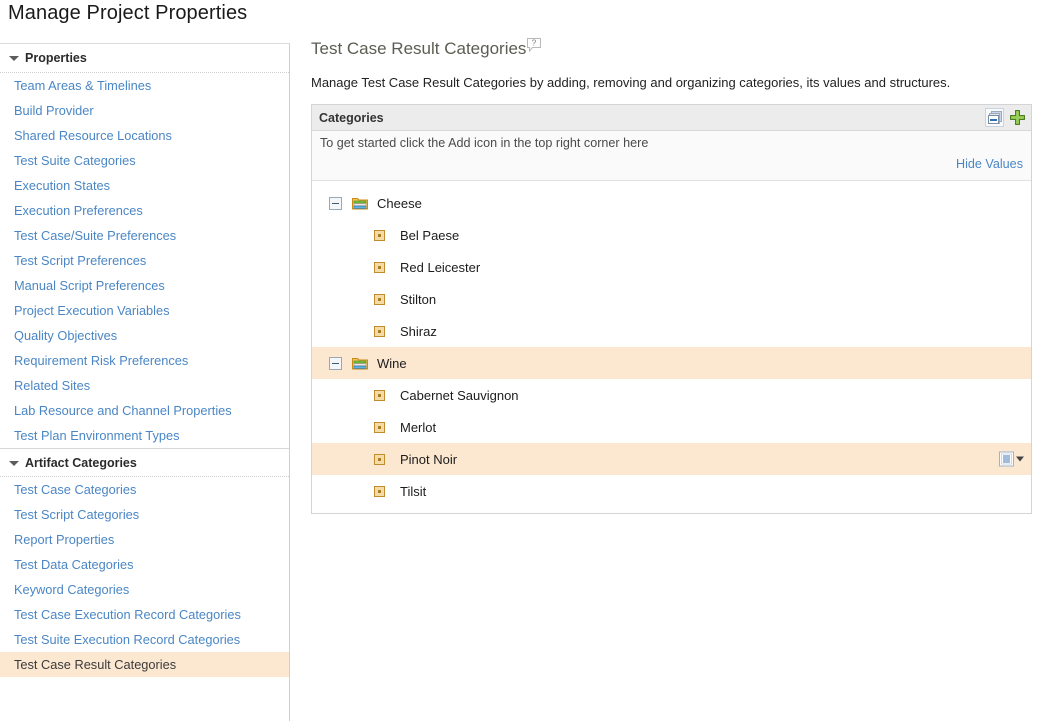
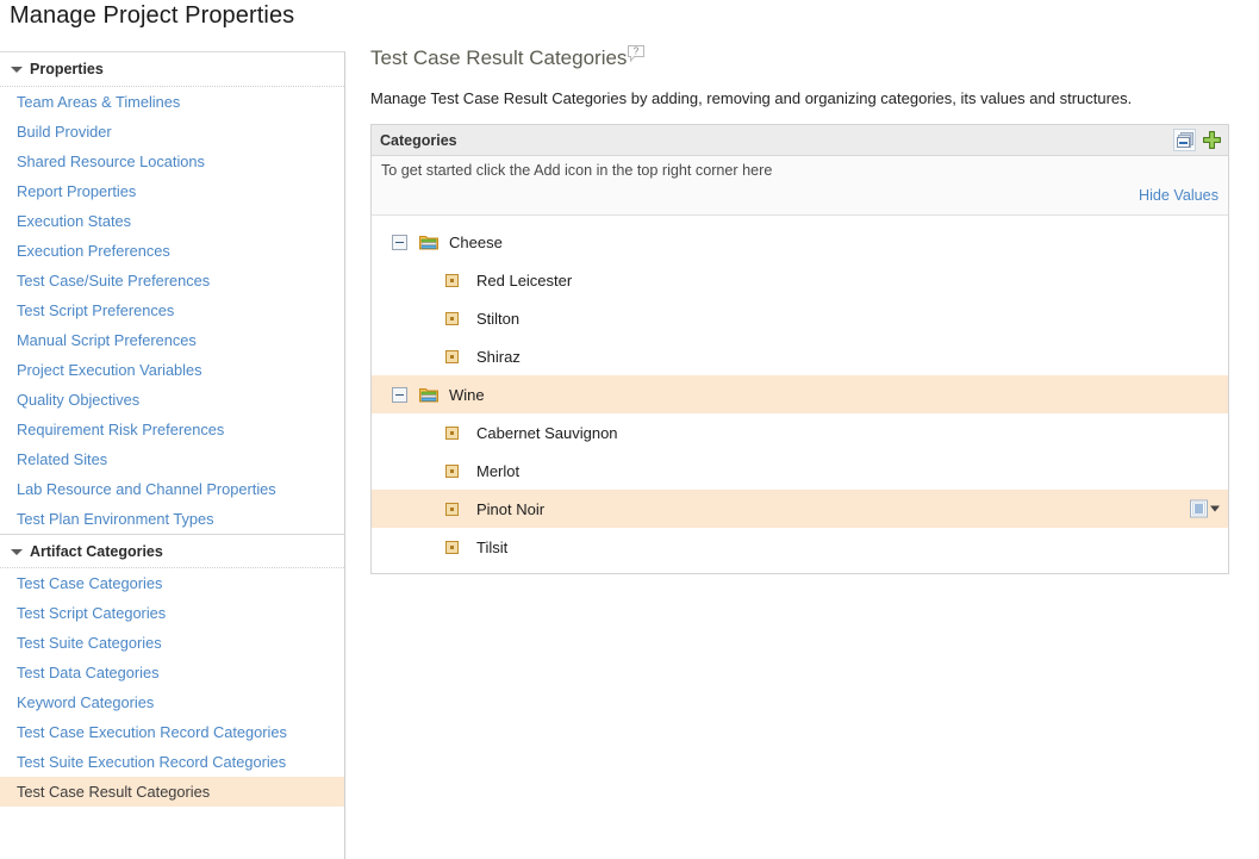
  Manage Project Properties
  Properties
  Team Areas & Timelines
  Build Provider
  Shared Resource Locations
- Test Suite Categories
+ Report Properties
  Execution States
  Execution Preferences
  Test Case/Suite Preferences
  Test Script Preferences
  Manual Script Preferences
  Project Execution Variables
  Quality Objectives
  Requirement Risk Preferences
  Related Sites
  Lab Resource and Channel Properties
  Test Plan Environment Types
  Artifact Categories
  Test Case Categories
  Test Script Categories
- Report Properties
+ Test Suite Categories
  Test Data Categories
  Keyword Categories
  Test Case Execution Record Categories
  Test Suite Execution Record Categories
  Test Case Result Categories
  Test Case Result Categories
  ?
  Manage Test Case Result Categories by adding, removing and organizing categories, its values and structures.
  Categories
  To get started click the Add icon in the top right corner here
  Hide Values
  Cheese
- Bel Paese
  Red Leicester
  Stilton
  Shiraz
  Wine
  Cabernet Sauvignon
  Merlot
  Pinot Noir
  Tilsit
